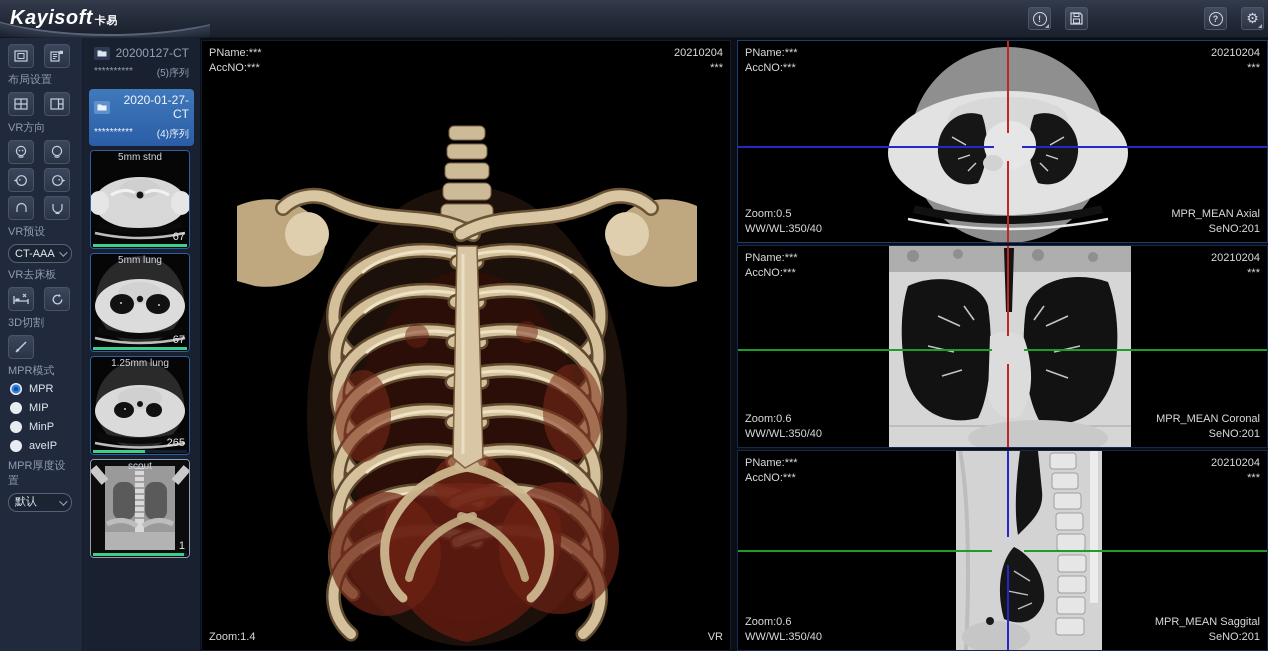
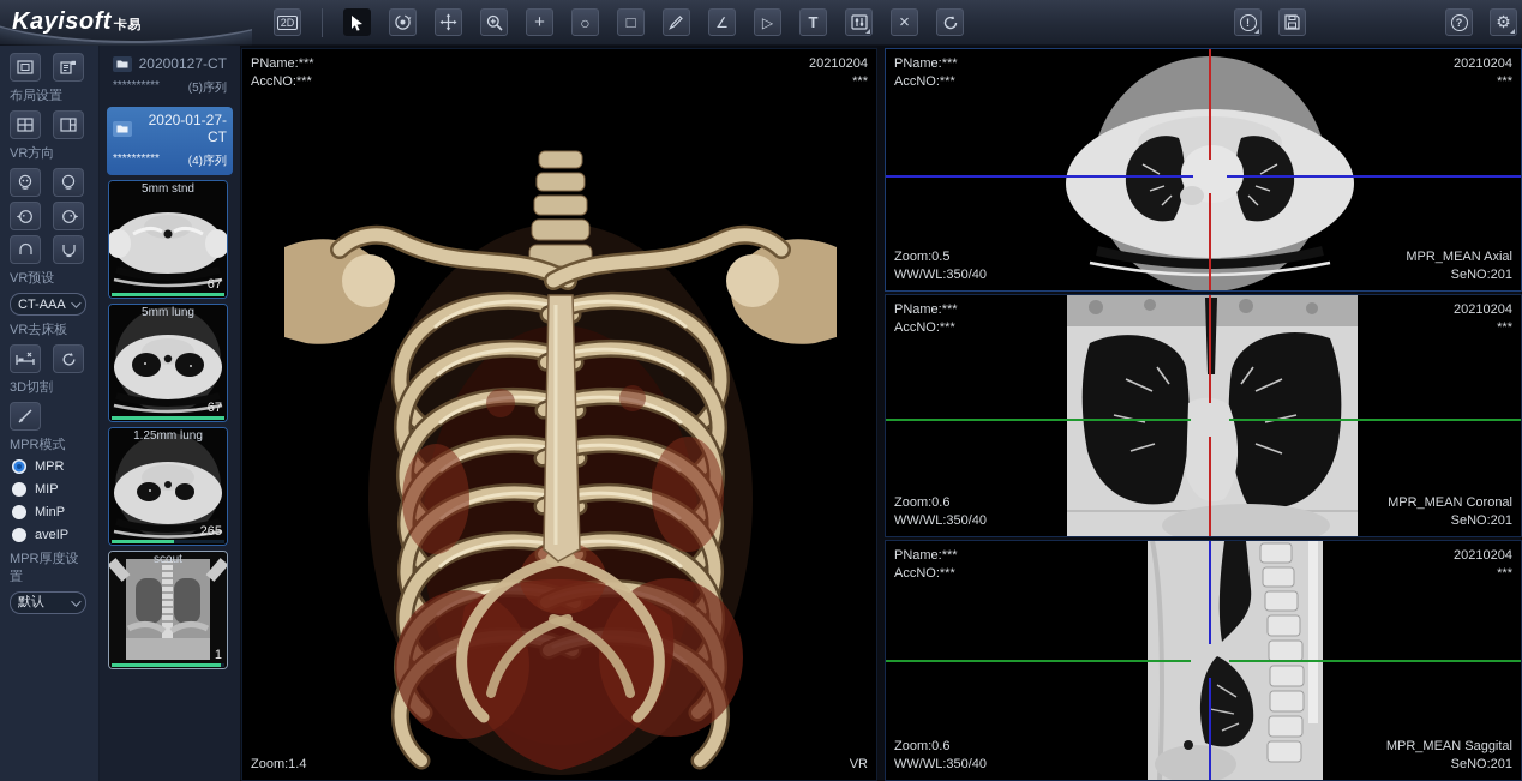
  Kayisoft 卡易
+ 2D
+ +
+ ○
+ □
+ ∠
+ ▷
+ T
+ ×
  !
  ?
  ⚙
  布局设置
  VR方向
  VR预设
  CT-AAA
  VR去床板
  3D切割
  MPR模式
  MPR
  MIP
  MinP
  aveIP
  MPR厚度设置
  默认
  20200127-CT
  **********
  (5)序列
  2020-01-27-CT
  **********
  (4)序列
  5mm stnd
  67
  5mm lung
  67
  1.25mm lung
  265
  scout
  1
  PName:***
  AccNO:***
  20210204
  ***
  Zoom:1.4
  VR
  PName:***
  AccNO:***
  20210204
  ***
  Zoom:0.5
  WW/WL:350/40
  MPR_MEAN Axial
  SeNO:201
  PName:***
  AccNO:***
  20210204
  ***
  Zoom:0.6
  WW/WL:350/40
  MPR_MEAN Coronal
  SeNO:201
  PName:***
  AccNO:***
  20210204
  ***
  Zoom:0.6
  WW/WL:350/40
  MPR_MEAN Saggital
  SeNO:201
